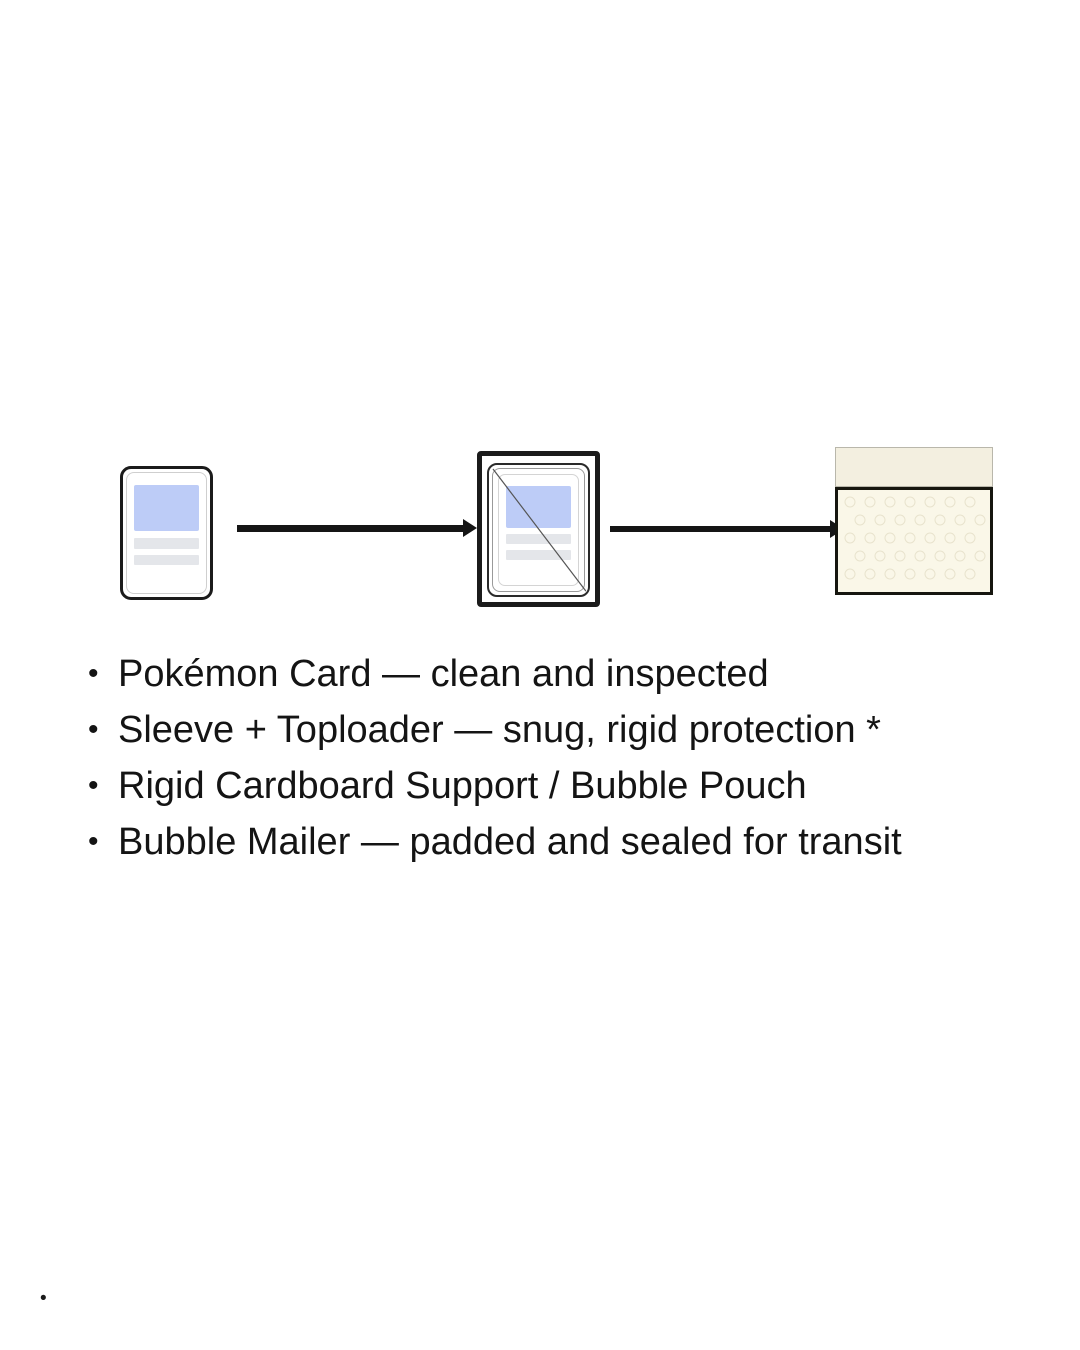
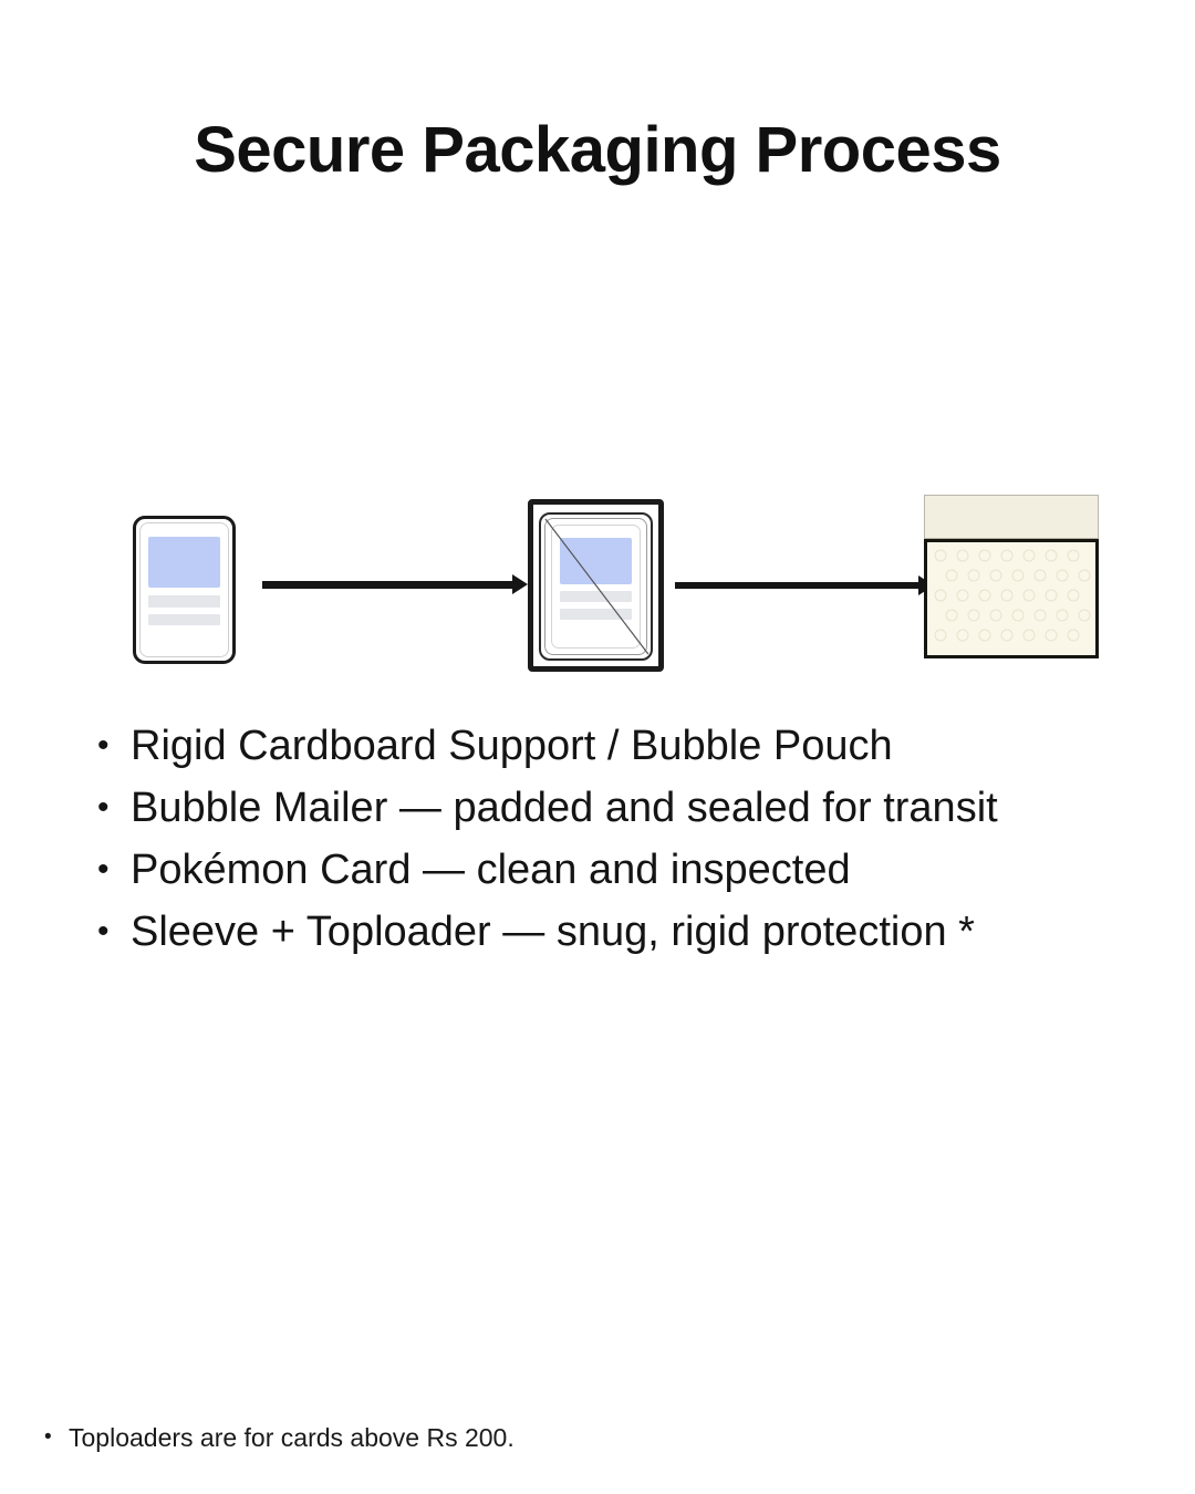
+ Secure Packaging Process
  •
- Pokémon Card — clean and inspected
+ Rigid Cardboard Support / Bubble Pouch
  •
- Sleeve + Toploader — snug, rigid protection *
+ Bubble Mailer — padded and sealed for transit
  •
- Rigid Cardboard Support / Bubble Pouch
+ Pokémon Card — clean and inspected
  •
- Bubble Mailer — padded and sealed for transit
+ Sleeve + Toploader — snug, rigid protection *
  •
+ Toploaders are for cards above Rs 200.
